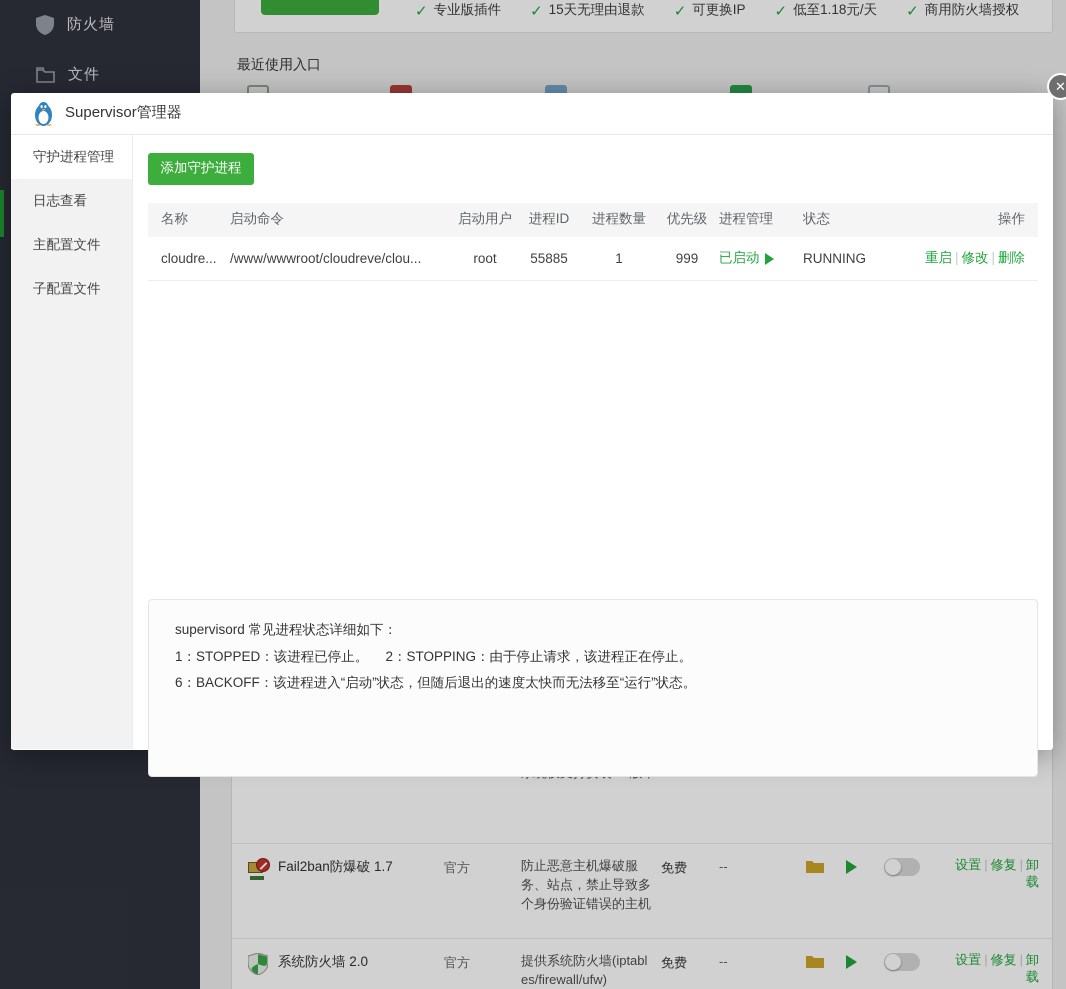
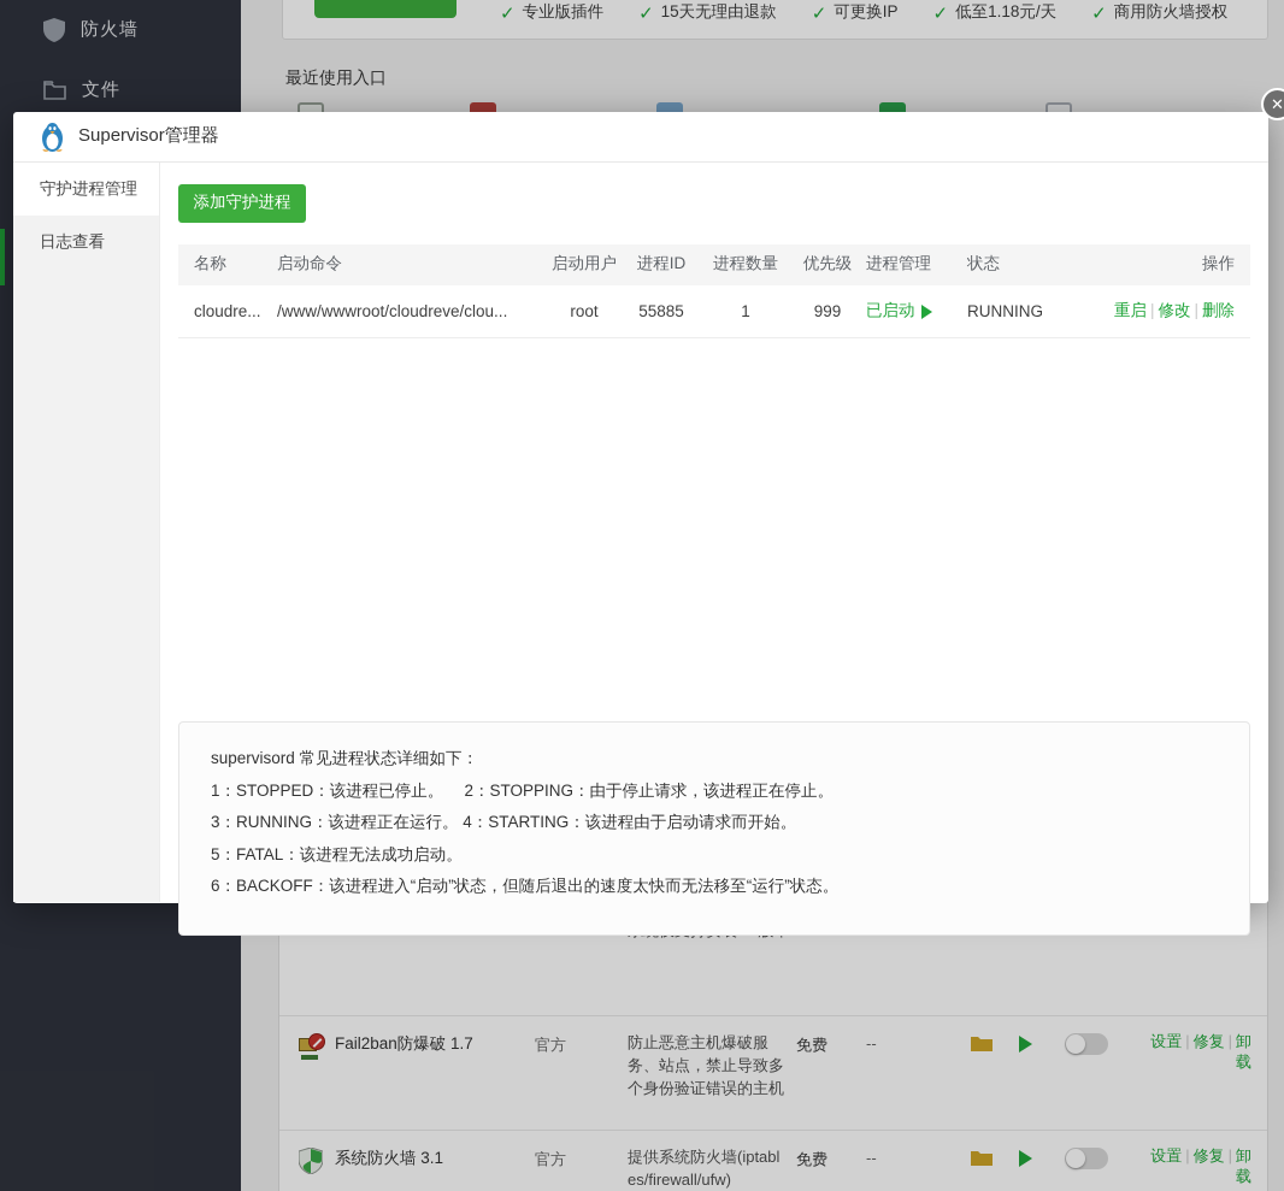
  防火墙
  文件
  ✓
  专业版插件
  ✓
  15天无理由退款
  ✓
  可更换IP
  ✓
  低至1.18元/天
  ✓
  商用防火墙授权
  最近使用入口
  Fail2ban防爆破 1.7
  官方
  防止恶意主机爆破服务、站点，禁止导致多个身份验证错误的主机
  免费
  --
  设置 | 修复 | 卸载
- 系统防火墙 2.0
+ 系统防火墙 3.1
  官方
  提供系统防火墙(iptables/firewall/ufw)
  免费
  --
  设置 | 修复 | 卸载
  ✕
  Supervisor管理器
  守护进程管理
  日志查看
- 主配置文件
- 子配置文件
  添加守护进程
  名称
  启动命令
  启动用户
  进程ID
  进程数量
  优先级
  进程管理
  状态
  操作
  cloudre...
  /www/wwwroot/cloudreve/clou...
  root
  55885
  1
  999
  已启动
  RUNNING
  重启 | 修改 | 删除
  supervisord 常见进程状态详细如下：
  1：STOPPED：该进程已停止。 2：STOPPING：由于停止请求，该进程正在停止。
+ 3：RUNNING：该进程正在运行。 4：STARTING：该进程由于启动请求而开始。
+ 5：FATAL：该进程无法成功启动。
  6：BACKOFF：该进程进入“启动”状态，但随后退出的速度太快而无法移至“运行”状态。
